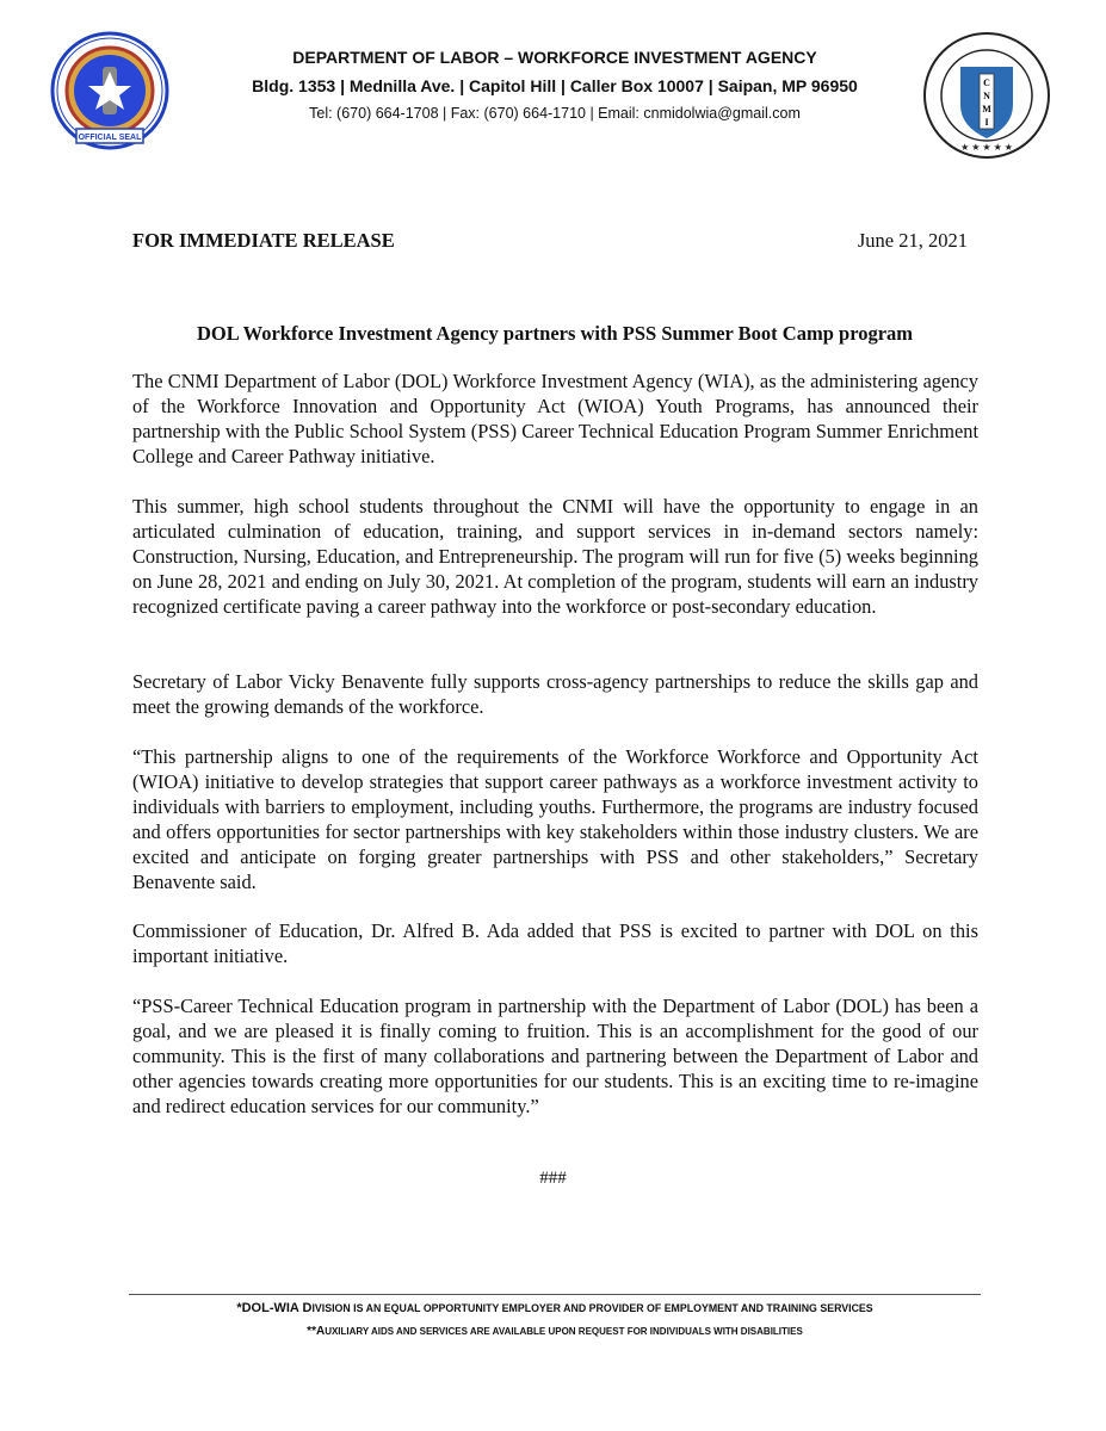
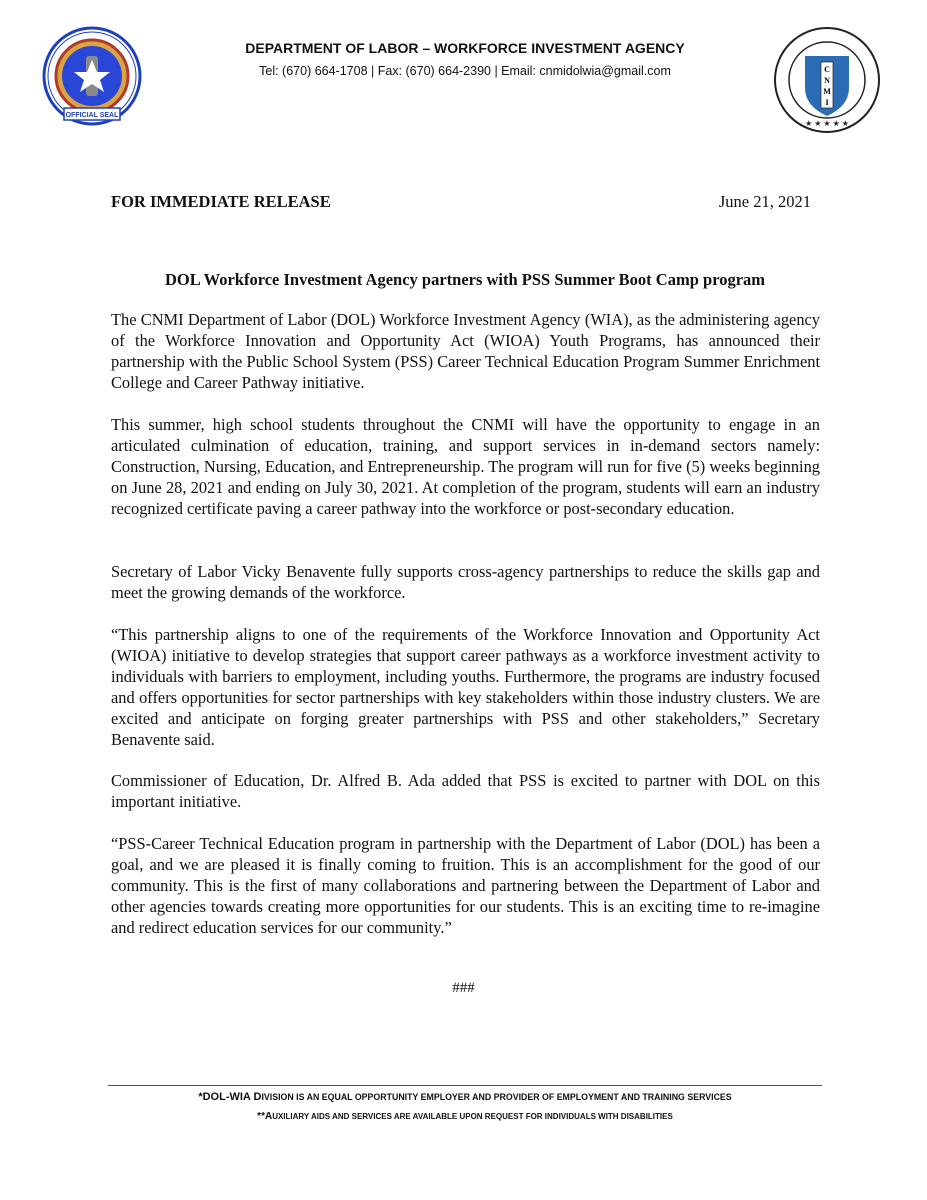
  DEPARTMENT OF LABOR – WORKFORCE INVESTMENT AGENCY
- Bldg. 1353 | Mednilla Ave. | Capitol Hill | Caller Box 10007 | Saipan, MP 96950
- Tel: (670) 664-1708 | Fax: (670) 664-1710 | Email: cnmidolwia@gmail.com
+ Tel: (670) 664-1708 | Fax: (670) 664-2390 | Email: cnmidolwia@gmail.com
  C
  N
  M
  I
  ★ ★ ★ ★ ★
  FOR IMMEDIATE RELEASE
  June 21, 2021
  DOL Workforce Investment Agency partners with PSS Summer Boot Camp program
  The CNMI Department of Labor (DOL) Workforce Investment Agency (WIA), as the administering agency of the Workforce Innovation and Opportunity Act (WIOA) Youth Programs, has announced their partnership with the Public School System (PSS) Career Technical Education Program Summer Enrichment College and Career Pathway initiative.
  This summer, high school students throughout the CNMI will have the opportunity to engage in an articulated culmination of education, training, and support services in in-demand sectors namely: Construction, Nursing, Education, and Entrepreneurship. The program will run for five (5) weeks beginning on June 28, 2021 and ending on July 30, 2021. At completion of the program, students will earn an industry recognized certificate paving a career pathway into the workforce or post-secondary education.
  Secretary of Labor Vicky Benavente fully supports cross-agency partnerships to reduce the skills gap and meet the growing demands of the workforce.
- “This partnership aligns to one of the requirements of the Workforce Workforce and Opportunity Act (WIOA) initiative to develop strategies that support career pathways as a workforce investment activity to individuals with barriers to employment, including youths. Furthermore, the programs are industry focused and offers opportunities for sector partnerships with key stakeholders within those industry clusters. We are excited and anticipate on forging greater partnerships with PSS and other stakeholders,” Secretary Benavente said.
+ “This partnership aligns to one of the requirements of the Workforce Innovation and Opportunity Act (WIOA) initiative to develop strategies that support career pathways as a workforce investment activity to individuals with barriers to employment, including youths. Furthermore, the programs are industry focused and offers opportunities for sector partnerships with key stakeholders within those industry clusters. We are excited and anticipate on forging greater partnerships with PSS and other stakeholders,” Secretary Benavente said.
  Commissioner of Education, Dr. Alfred B. Ada added that PSS is excited to partner with DOL on this important initiative.
  “PSS-Career Technical Education program in partnership with the Department of Labor (DOL) has been a goal, and we are pleased it is finally coming to fruition. This is an accomplishment for the good of our community. This is the first of many collaborations and partnering between the Department of Labor and other agencies towards creating more opportunities for our students. This is an exciting time to re-imagine and redirect education services for our community.”
  ###
  *DOL-WIA DIVISION IS AN EQUAL OPPORTUNITY EMPLOYER AND PROVIDER OF EMPLOYMENT AND TRAINING SERVICES
  **AUXILIARY AIDS AND SERVICES ARE AVAILABLE UPON REQUEST FOR INDIVIDUALS WITH DISABILITIES
